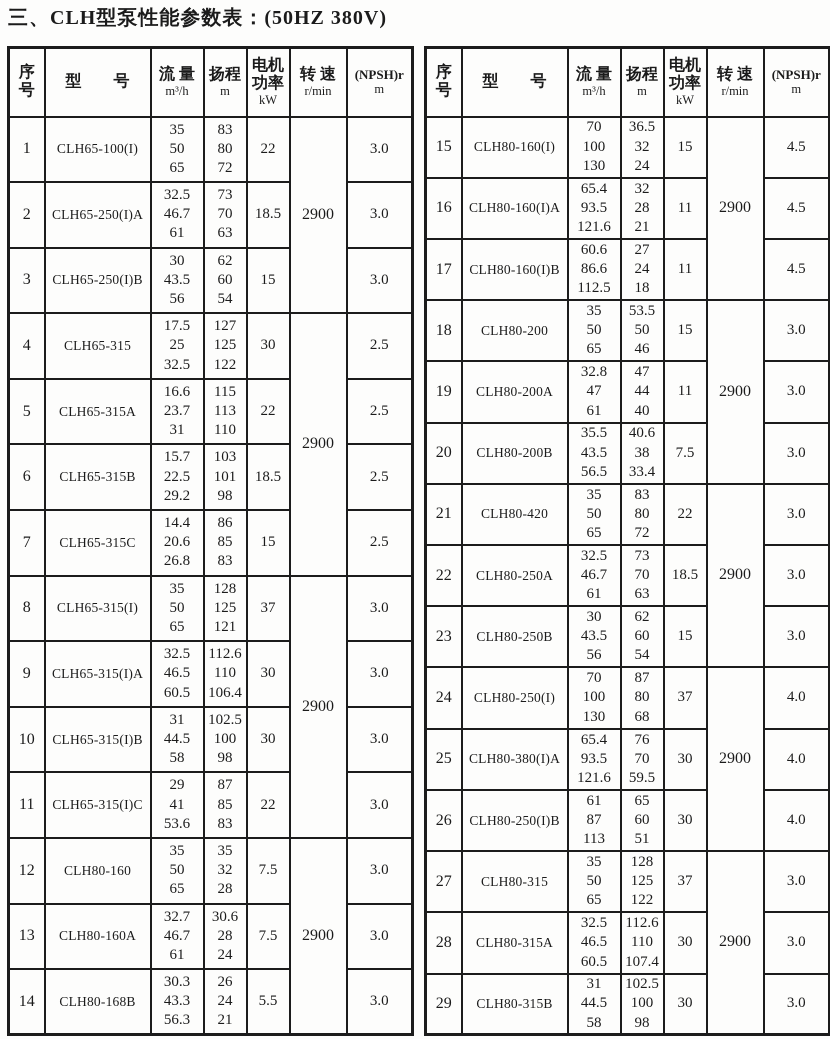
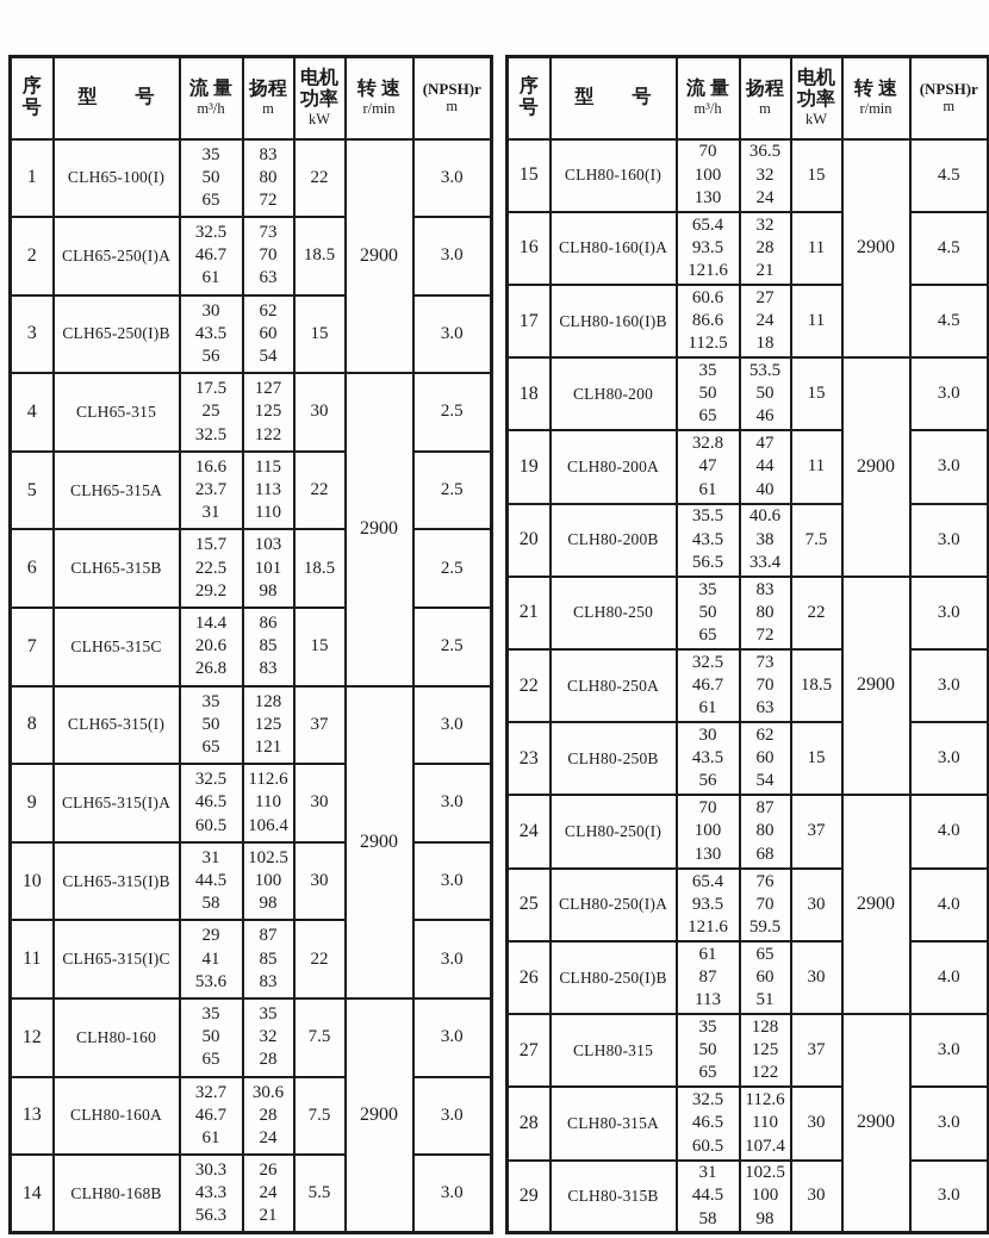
- 三、CLH型泵性能参数表：(50HZ 380V)
  序 号	型 号	流 量m³/h	扬程m	电机 功率kW	转 速r/min	(NPSH)rm
  1	CLH65-100(I)	35 50 65	83 80 72	22	2900	3.0
  2	CLH65-250(I)A	32.5 46.7 61	73 70 63	18.5	3.0
  3	CLH65-250(I)B	30 43.5 56	62 60 54	15	3.0
  4	CLH65-315	17.5 25 32.5	127 125 122	30	2900	2.5
  5	CLH65-315A	16.6 23.7 31	115 113 110	22	2.5
  6	CLH65-315B	15.7 22.5 29.2	103 101 98	18.5	2.5
  7	CLH65-315C	14.4 20.6 26.8	86 85 83	15	2.5
  8	CLH65-315(I)	35 50 65	128 125 121	37	2900	3.0
  9	CLH65-315(I)A	32.5 46.5 60.5	112.6 110 106.4	30	3.0
  10	CLH65-315(I)B	31 44.5 58	102.5 100 98	30	3.0
  11	CLH65-315(I)C	29 41 53.6	87 85 83	22	3.0
  12	CLH80-160	35 50 65	35 32 28	7.5	2900	3.0
  13	CLH80-160A	32.7 46.7 61	30.6 28 24	7.5	3.0
  14	CLH80-168B	30.3 43.3 56.3	26 24 21	5.5	3.0
  序 号	型 号	流 量m³/h	扬程m	电机 功率kW	转 速r/min	(NPSH)rm
  15	CLH80-160(I)	70 100 130	36.5 32 24	15	2900	4.5
  16	CLH80-160(I)A	65.4 93.5 121.6	32 28 21	11	4.5
  17	CLH80-160(I)B	60.6 86.6 112.5	27 24 18	11	4.5
  18	CLH80-200	35 50 65	53.5 50 46	15	2900	3.0
  19	CLH80-200A	32.8 47 61	47 44 40	11	3.0
  20	CLH80-200B	35.5 43.5 56.5	40.6 38 33.4	7.5	3.0
- 21	CLH80-420	35 50 65	83 80 72	22	2900	3.0
+ 21	CLH80-250	35 50 65	83 80 72	22	2900	3.0
  22	CLH80-250A	32.5 46.7 61	73 70 63	18.5	3.0
  23	CLH80-250B	30 43.5 56	62 60 54	15	3.0
  24	CLH80-250(I)	70 100 130	87 80 68	37	2900	4.0
- 25	CLH80-380(I)A	65.4 93.5 121.6	76 70 59.5	30	4.0
+ 25	CLH80-250(I)A	65.4 93.5 121.6	76 70 59.5	30	4.0
  26	CLH80-250(I)B	61 87 113	65 60 51	30	4.0
  27	CLH80-315	35 50 65	128 125 122	37	2900	3.0
  28	CLH80-315A	32.5 46.5 60.5	112.6 110 107.4	30	3.0
  29	CLH80-315B	31 44.5 58	102.5 100 98	30	3.0
